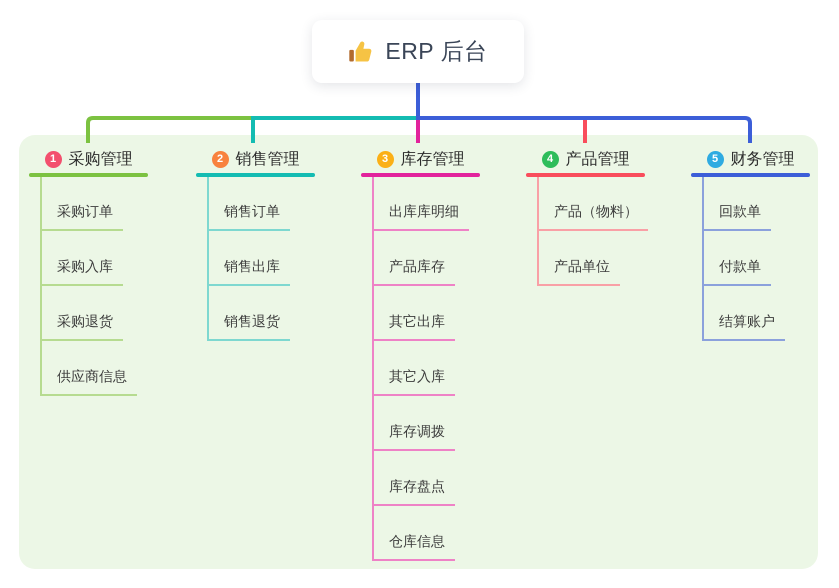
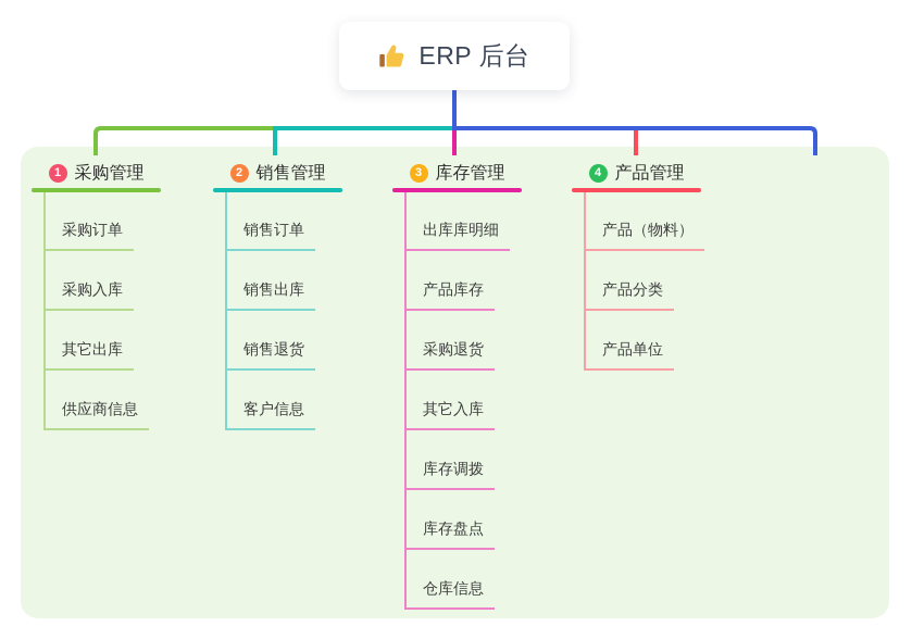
  ERP 后台
  1
  采购管理
  采购订单
  采购入库
- 采购退货
+ 其它出库
  供应商信息
  2
  销售管理
  销售订单
  销售出库
  销售退货
+ 客户信息
  3
  库存管理
  出库库明细
  产品库存
- 其它出库
+ 采购退货
  其它入库
  库存调拨
  库存盘点
  仓库信息
  4
  产品管理
  产品（物料）
+ 产品分类
  产品单位
- 5
- 财务管理
- 回款单
- 付款单
- 结算账户
